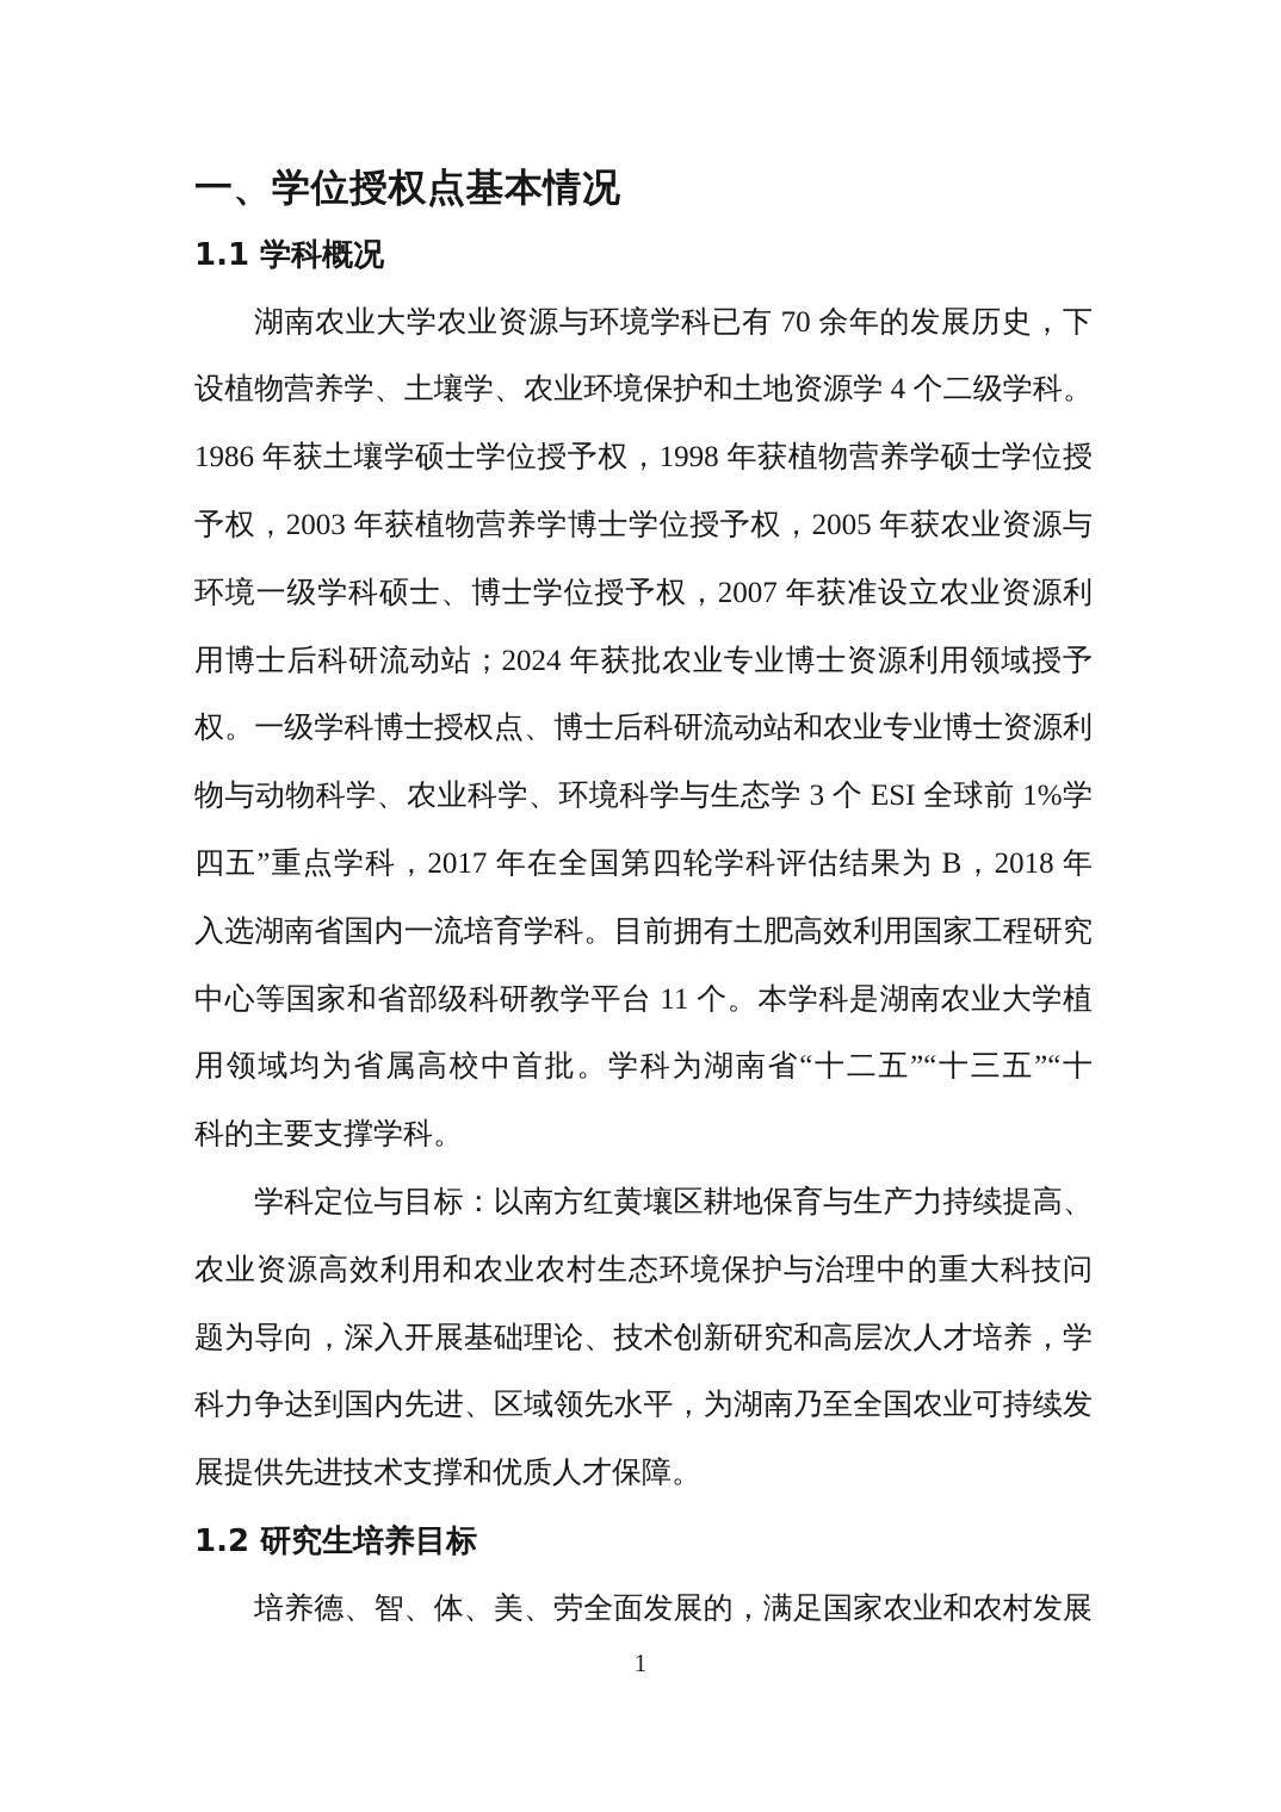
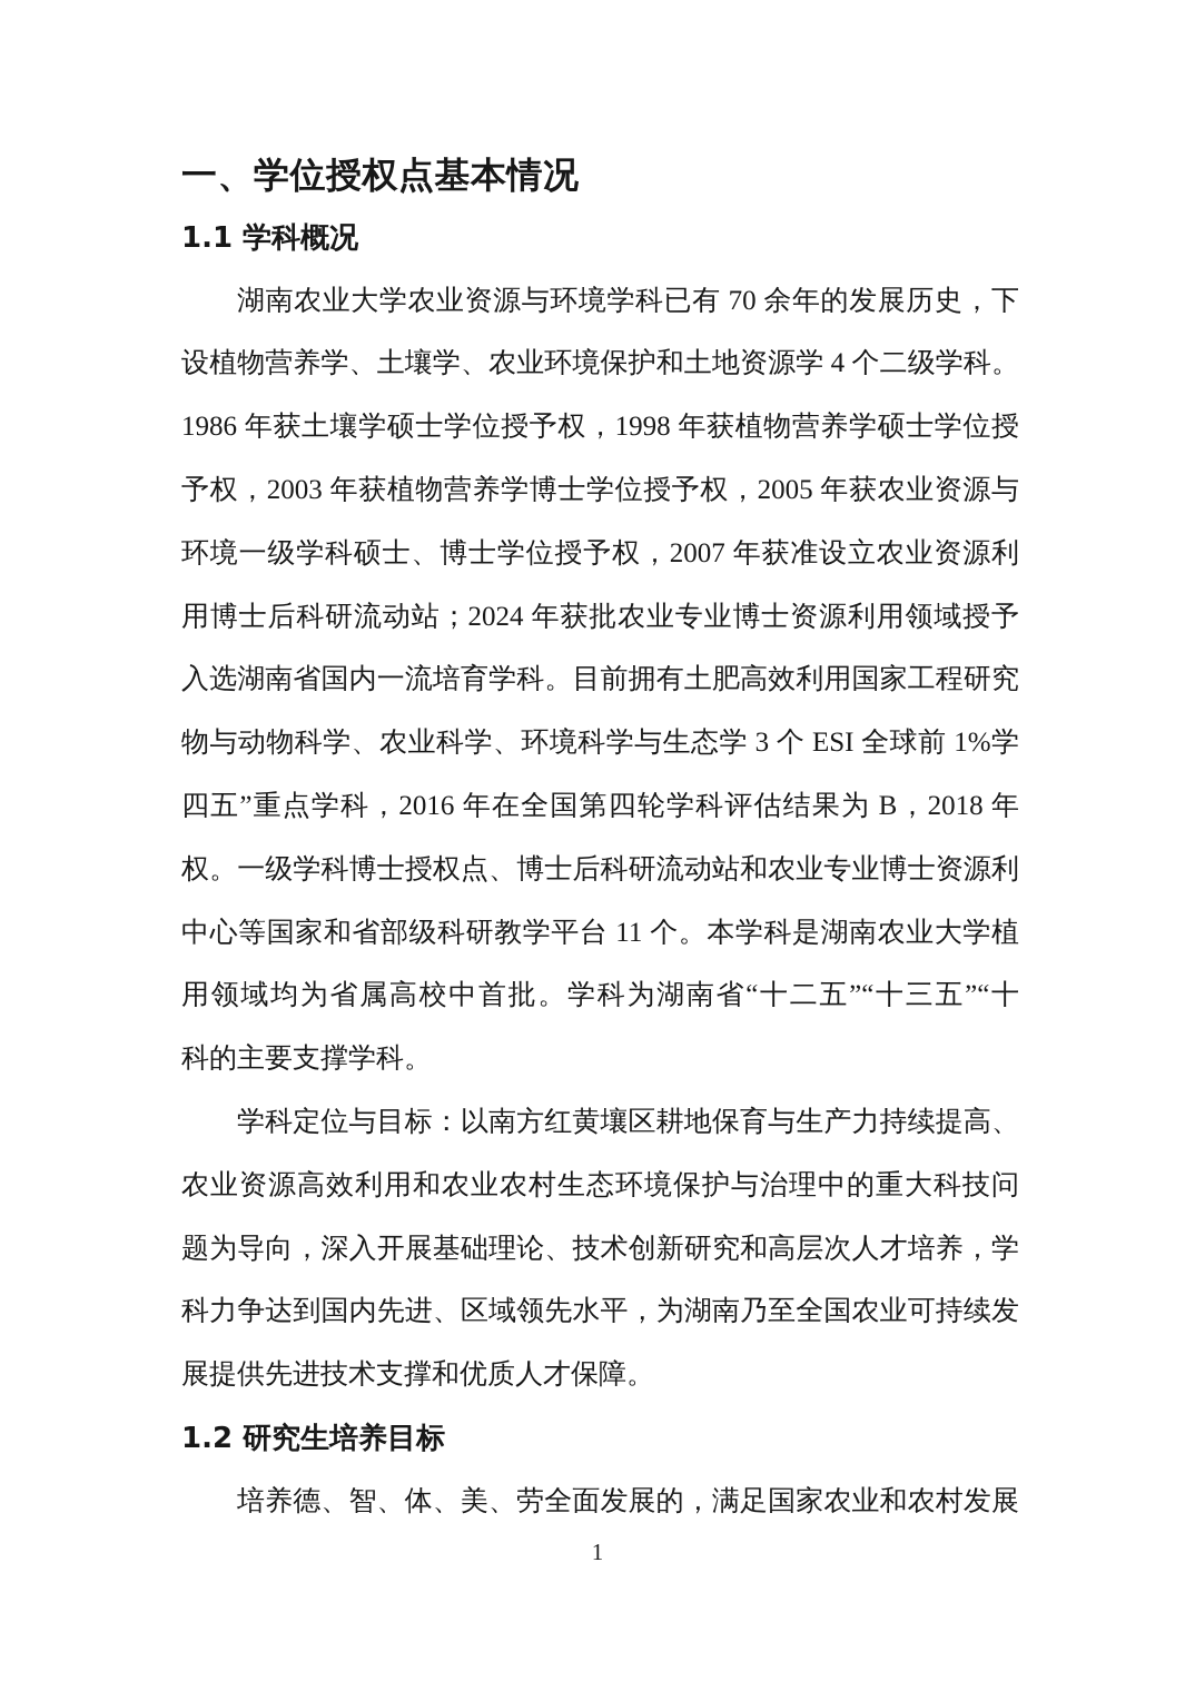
  一、学位授权点基本情况
  1.1 学科概况
  湖南农业大学农业资源与环境学科已有 70 余年的发展历史，下
  设植物营养学、土壤学、农业环境保护和土地资源学 4 个二级学科。
  1986 年获土壤学硕士学位授予权，1998 年获植物营养学硕士学位授
  予权，2003 年获植物营养学博士学位授予权，2005 年获农业资源与
  环境一级学科硕士、博士学位授予权，2007 年获准设立农业资源利
  用博士后科研流动站；2024 年获批农业专业博士资源利用领域授予
- 权。一级学科博士授权点、博士后科研流动站和农业专业博士资源利
+ 入选湖南省国内一流培育学科。目前拥有土肥高效利用国家工程研究
  物与动物科学、农业科学、环境科学与生态学 3 个 ESI 全球前 1%学
- 四五”重点学科，2017 年在全国第四轮学科评估结果为 B，2018 年
+ 四五”重点学科，2016 年在全国第四轮学科评估结果为 B，2018 年
- 入选湖南省国内一流培育学科。目前拥有土肥高效利用国家工程研究
+ 权。一级学科博士授权点、博士后科研流动站和农业专业博士资源利
  中心等国家和省部级科研教学平台 11 个。本学科是湖南农业大学植
  用领域均为省属高校中首批。学科为湖南省“十二五”“十三五”“十
  科的主要支撑学科。
  学科定位与目标：以南方红黄壤区耕地保育与生产力持续提高、
  农业资源高效利用和农业农村生态环境保护与治理中的重大科技问
  题为导向，深入开展基础理论、技术创新研究和高层次人才培养，学
  科力争达到国内先进、区域领先水平，为湖南乃至全国农业可持续发
  展提供先进技术支撑和优质人才保障。
  1.2 研究生培养目标
  培养德、智、体、美、劳全面发展的，满足国家农业和农村发展
  1
